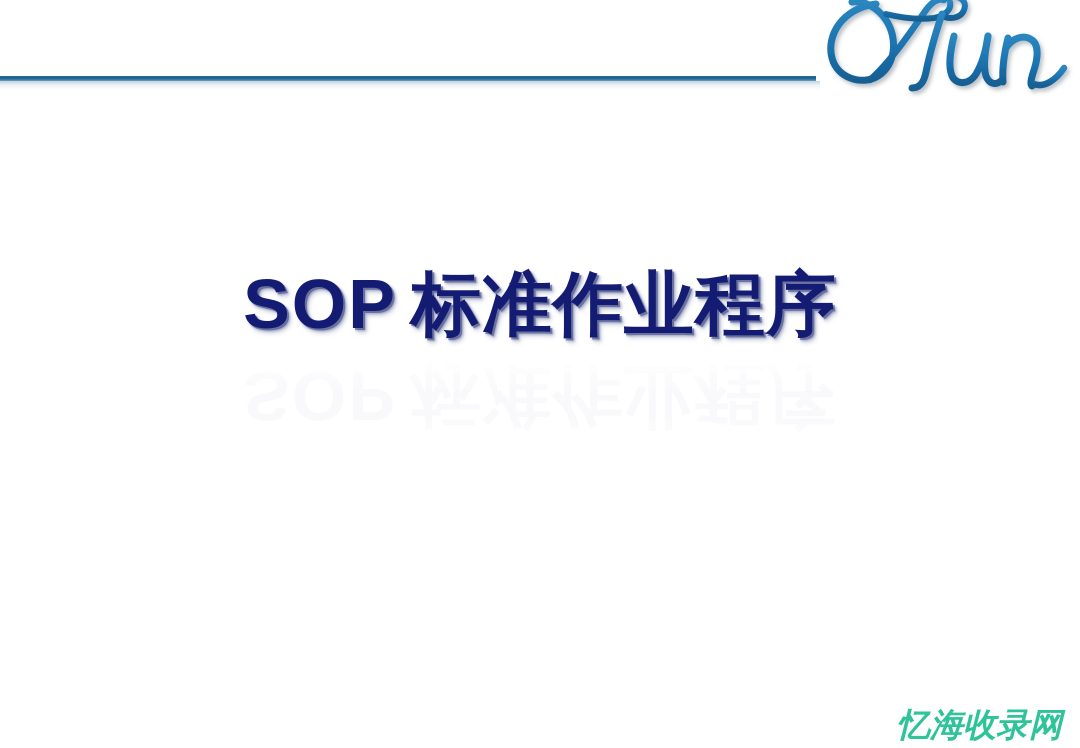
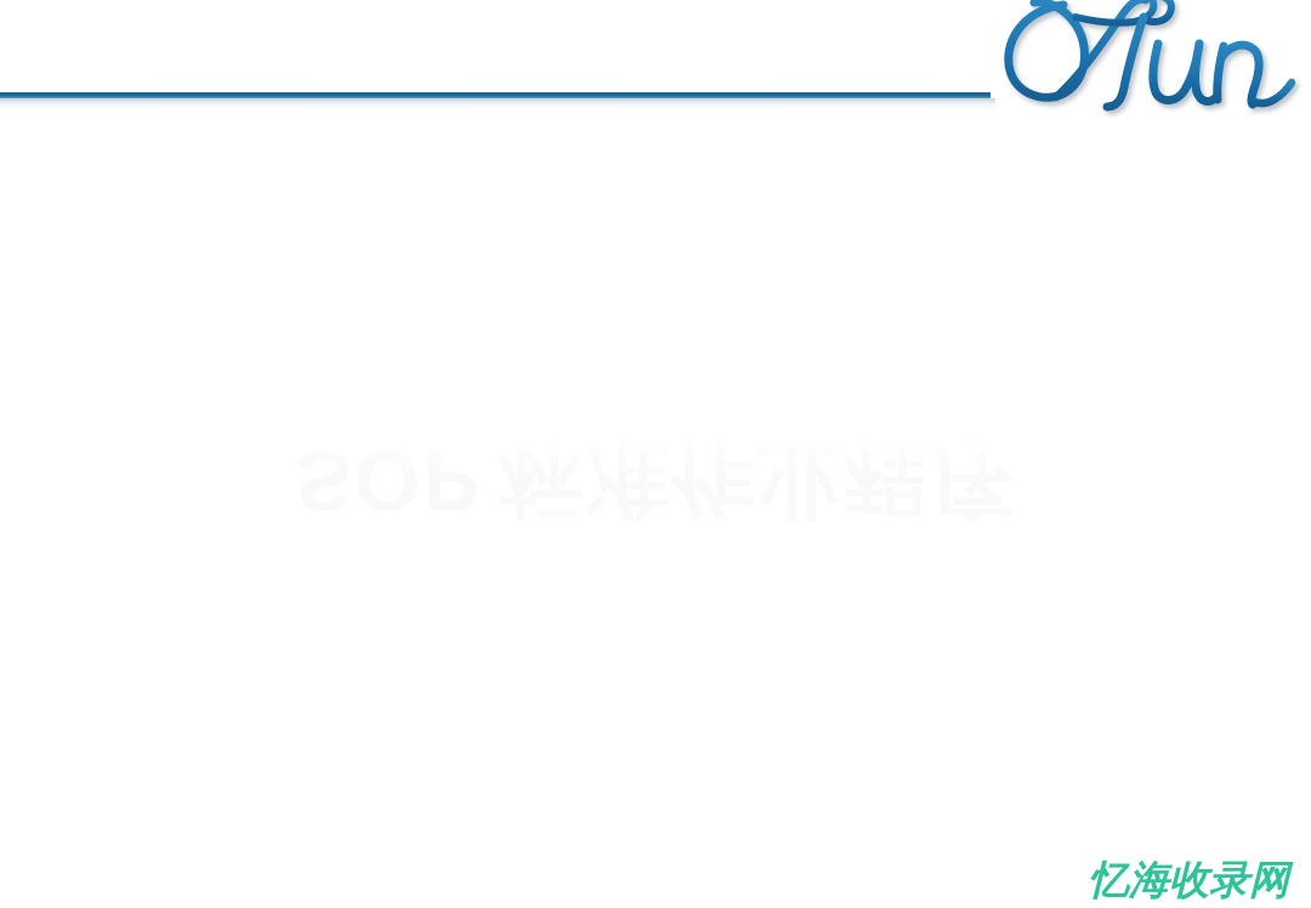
- SOP 标准作业程序
  忆海收录网
